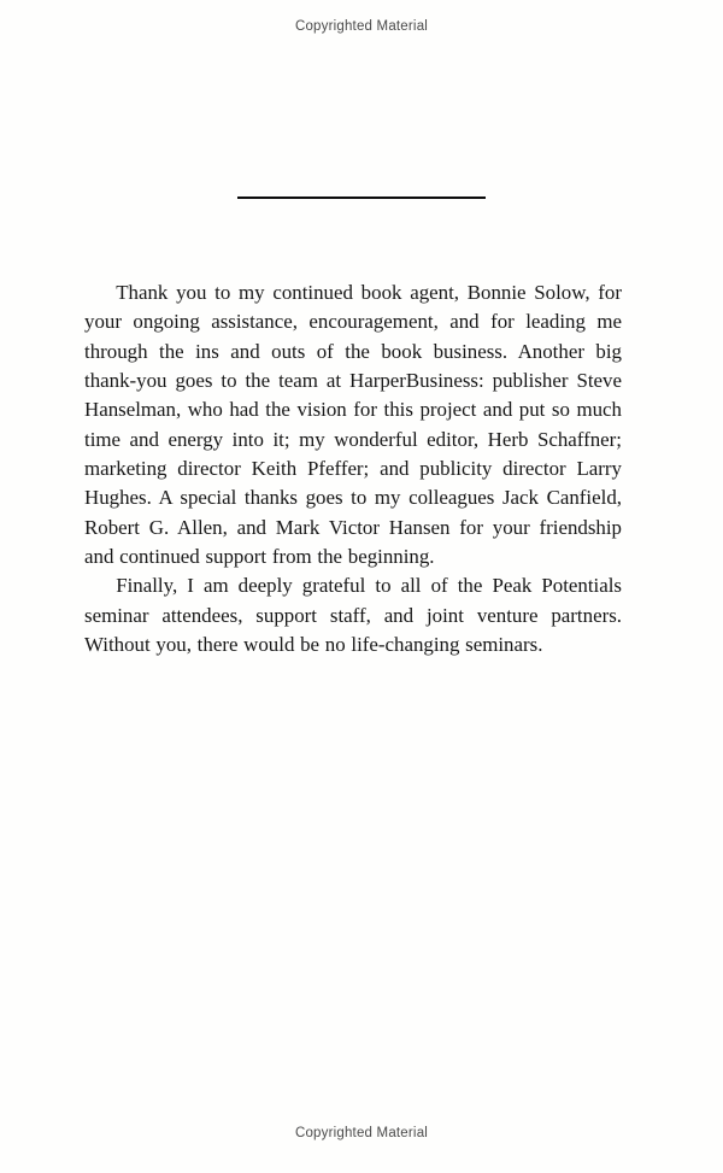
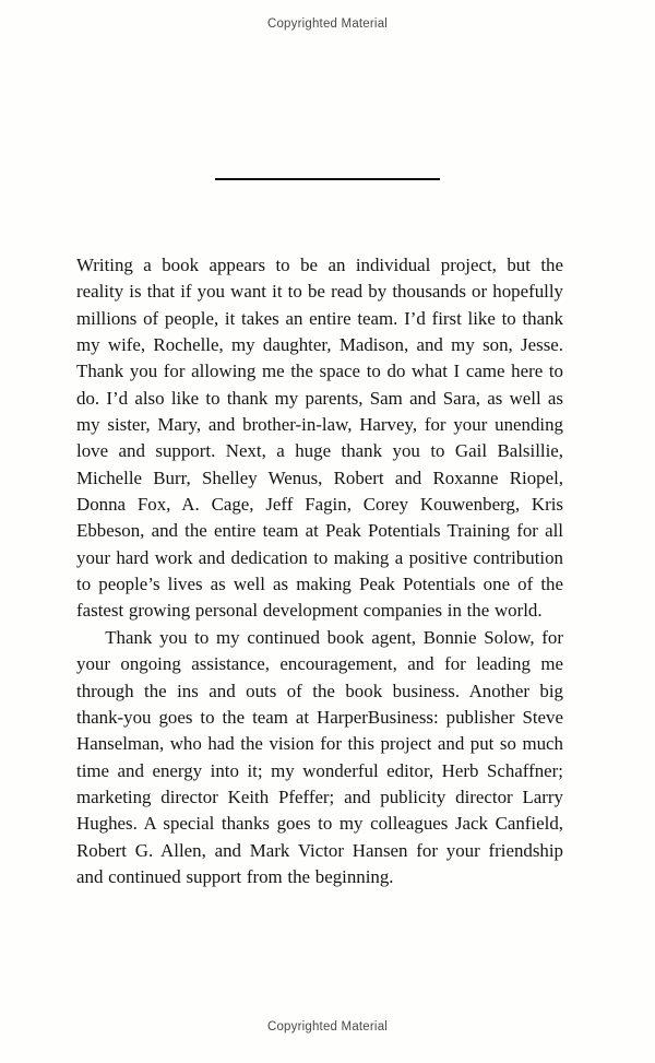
  Copyrighted Material
+ Writing a book appears to be an individual project, but the reality is that if you want it to be read by thousands or hopefully millions of people, it takes an entire team. I’d first like to thank my wife, Rochelle, my daughter, Madison, and my son, Jesse. Thank you for allowing me the space to do what I came here to do. I’d also like to thank my parents, Sam and Sara, as well as my sister, Mary, and brother-in-law, Harvey, for your unending love and support. Next, a huge thank you to Gail Balsillie, Michelle Burr, Shelley Wenus, Robert and Roxanne Riopel, Donna Fox, A. Cage, Jeff Fagin, Corey Kouwenberg, Kris Ebbeson, and the entire team at Peak Potentials Training for all your hard work and dedication to making a positive contribution to people’s lives as well as making Peak Potentials one of the fastest growing personal development companies in the world.
  Thank you to my continued book agent, Bonnie Solow, for your ongoing assistance, encouragement, and for leading me through the ins and outs of the book business. Another big thank-you goes to the team at HarperBusiness: publisher Steve Hanselman, who had the vision for this project and put so much time and energy into it; my wonderful editor, Herb Schaffner; marketing director Keith Pfeffer; and publicity director Larry Hughes. A special thanks goes to my colleagues Jack Canfield, Robert G. Allen, and Mark Victor Hansen for your friendship and continued support from the beginning.
- Finally, I am deeply grateful to all of the Peak Potentials seminar attendees, support staff, and joint venture partners. Without you, there would be no life-changing seminars.
  Copyrighted Material
